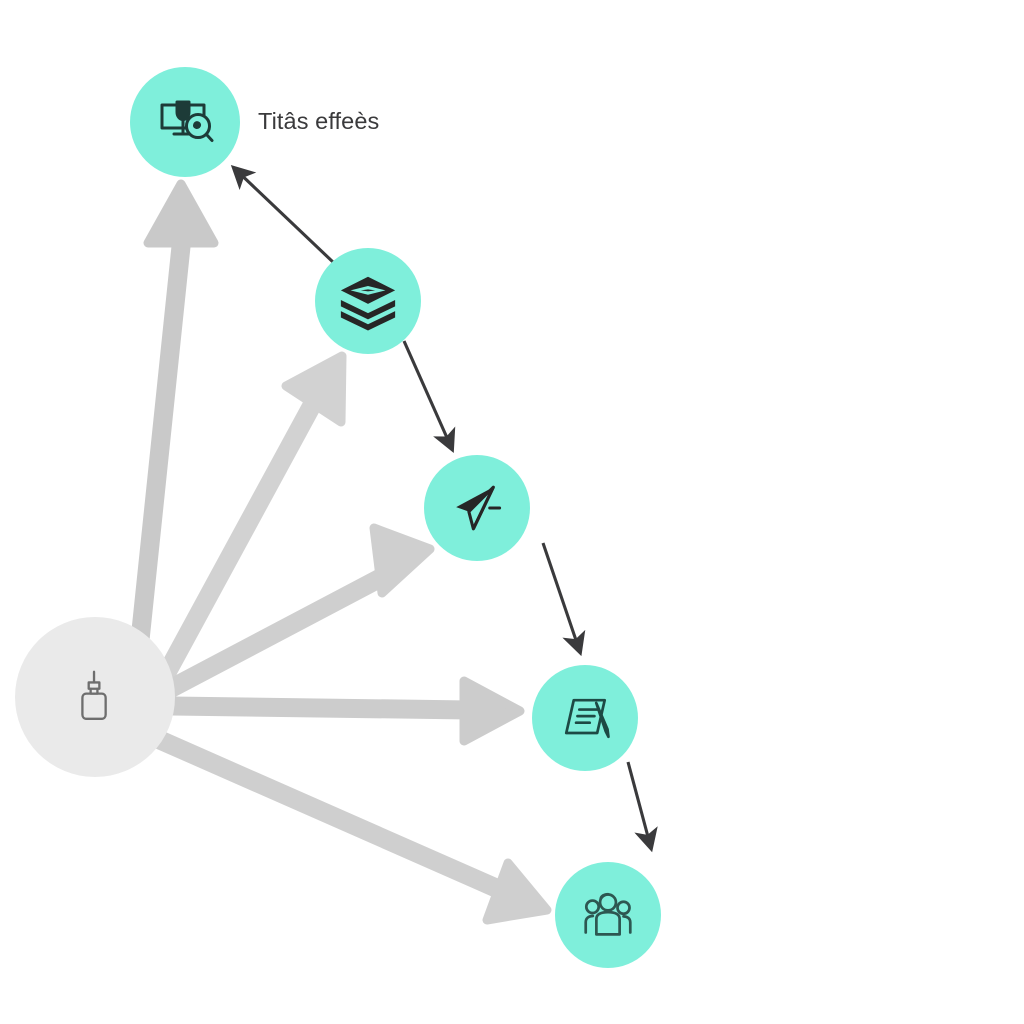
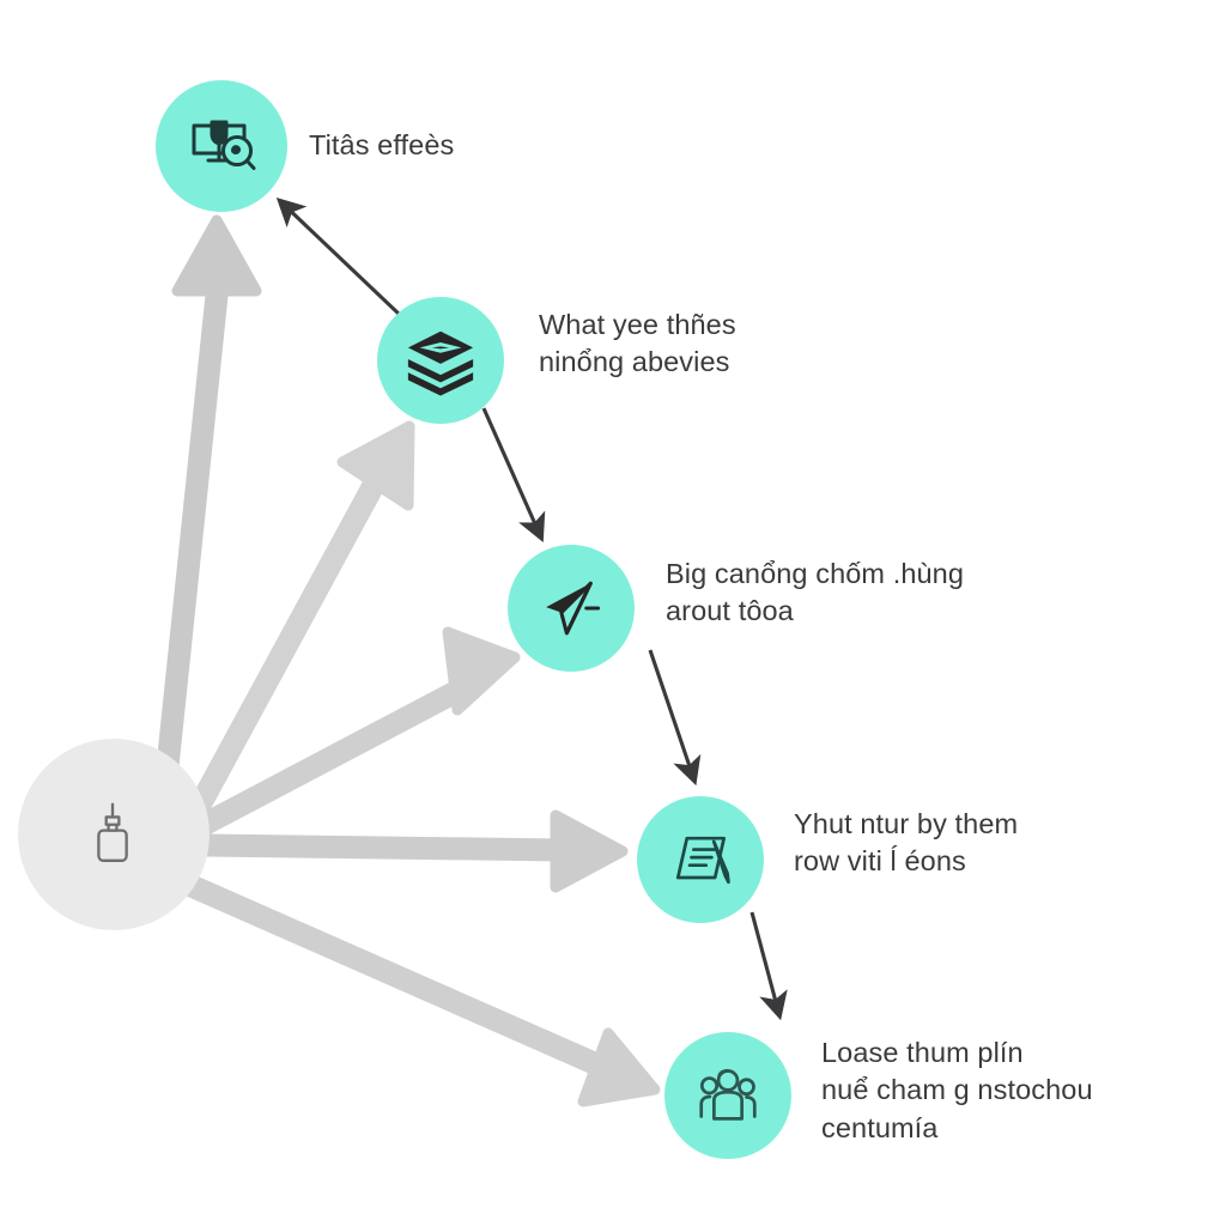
  Titâs effeès
+ What yee thñes
+ ninổng abevies
+ Big canổng chốm .hùng
+ arout tôoa
+ Yhut ntur by them
+ row viti ĺ éons
+ Loase thum plín
+ nuể cham g nstochou
+ centumía
